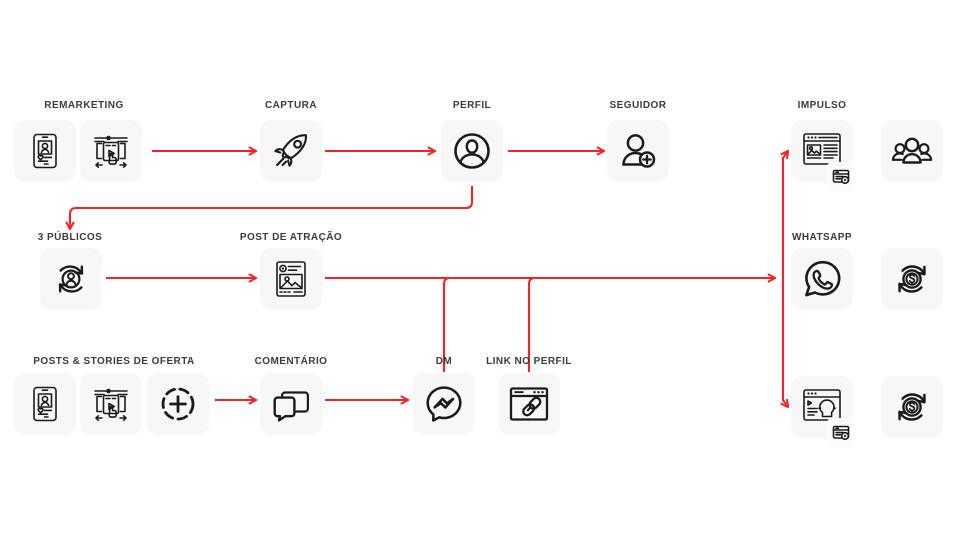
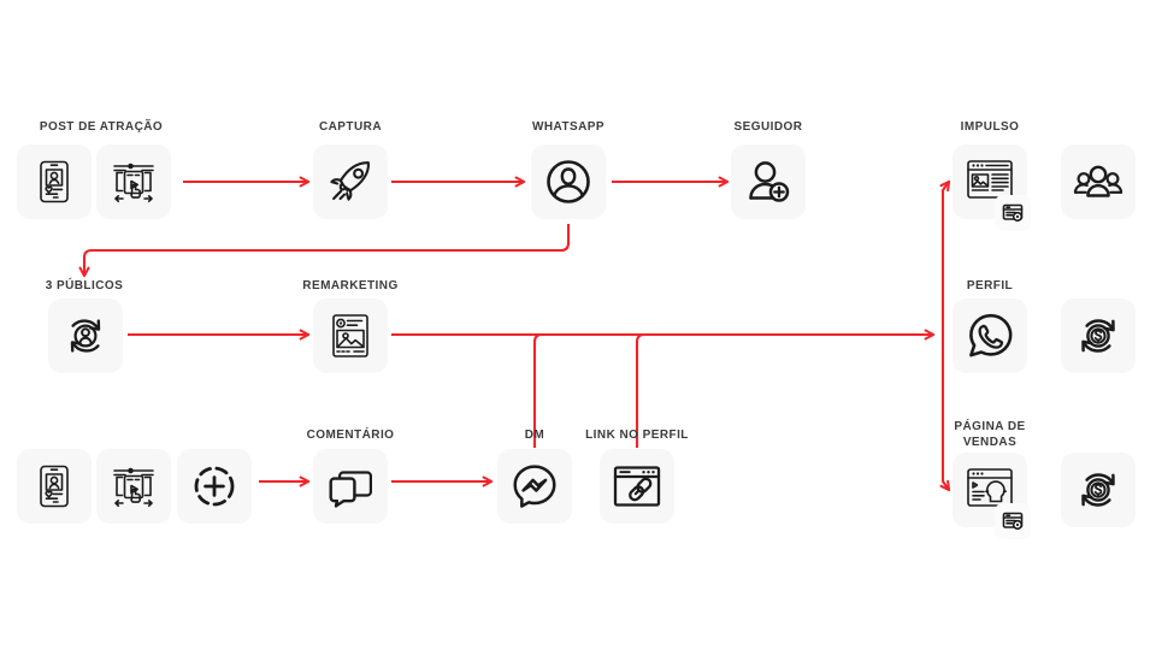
- REMARKETING
+ POST DE ATRAÇÃO
  CAPTURA
- PERFIL
+ WHATSAPP
  SEGUIDOR
  IMPULSO
  3 PÚBLICOS
- POST DE ATRAÇÃO
+ REMARKETING
- WHATSAPP
+ PERFIL
- POSTS & STORIES DE OFERTA
  COMENTÁRIO
  DM
  LINK NO PERFIL
+ PÁGINA DE
+ VENDAS
